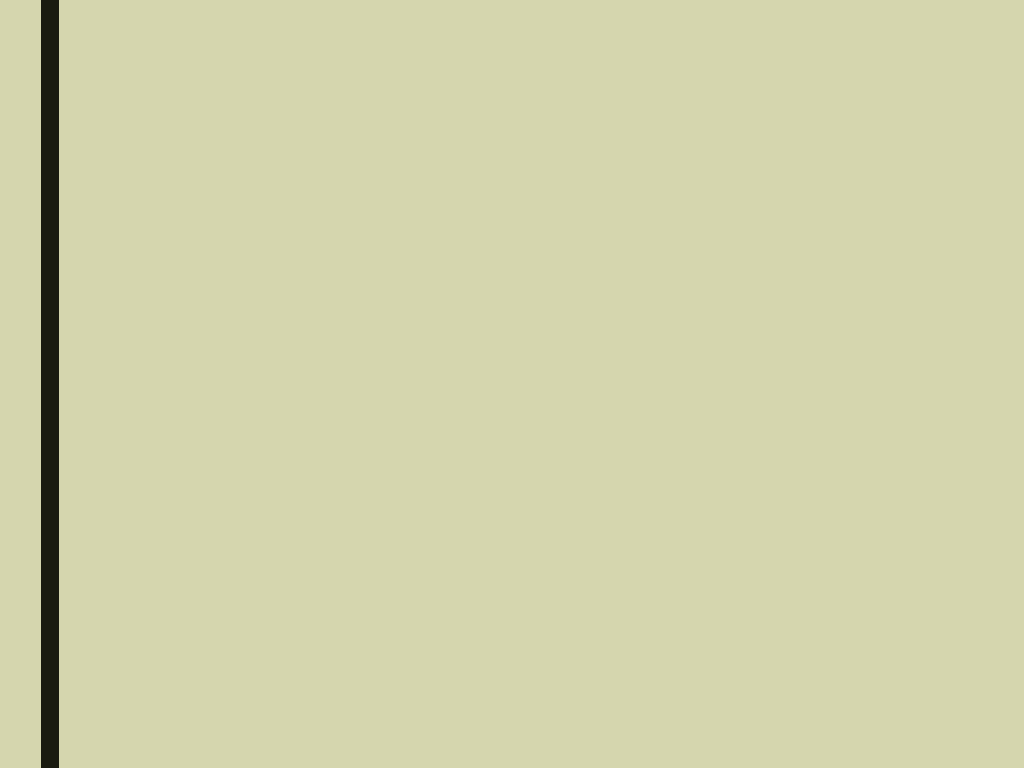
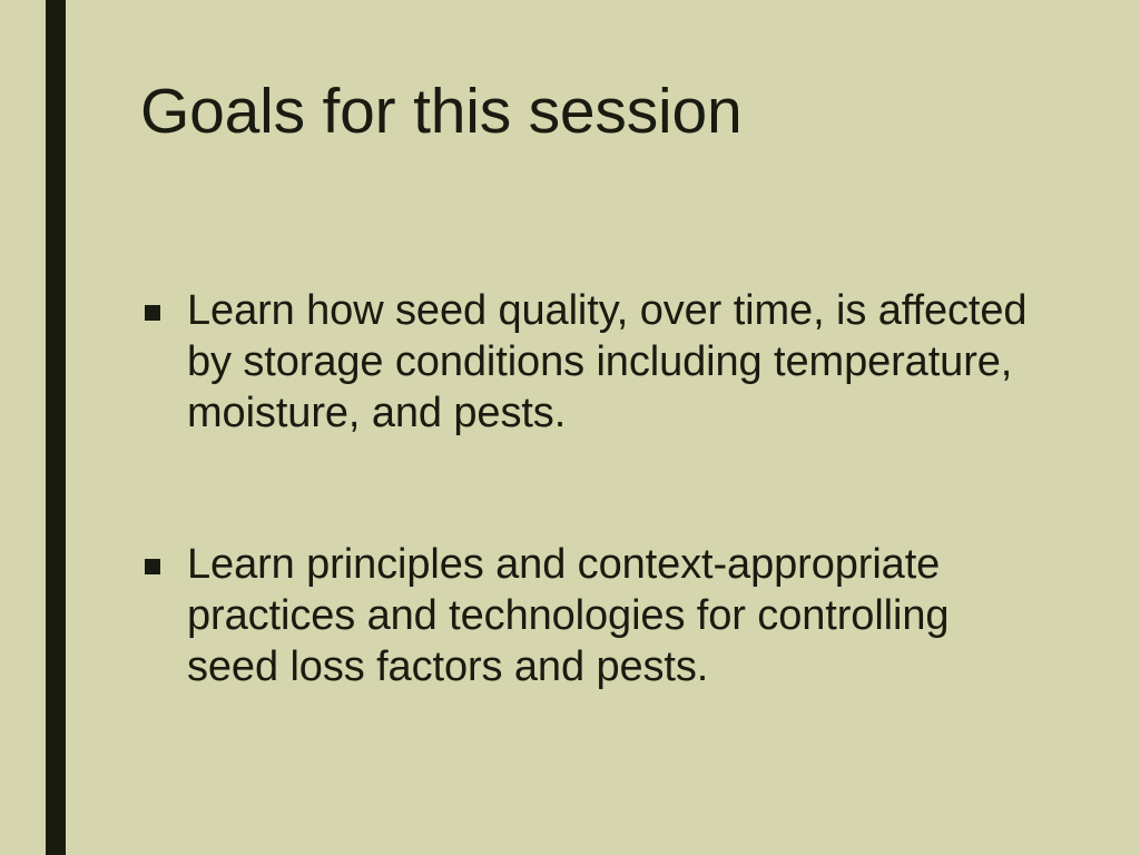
+ Goals for this session
+ Learn how seed quality, over time, is affected by storage conditions including temperature, moisture, and pests.
+ Learn principles and context-appropriate practices and technologies for controlling seed loss factors and pests.
